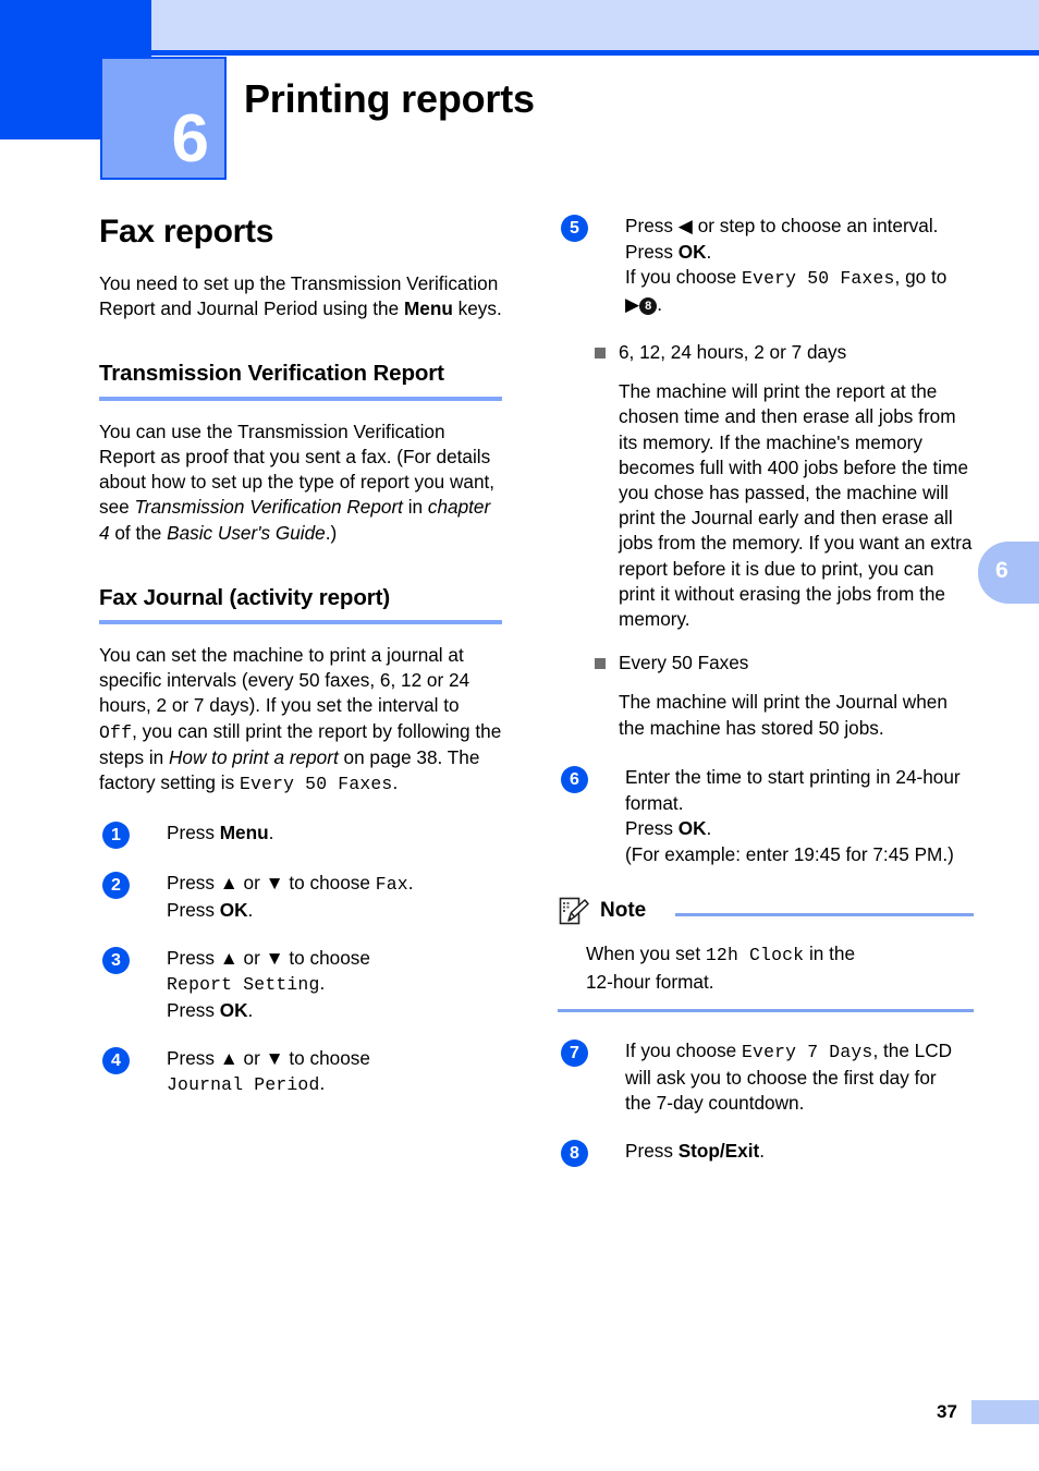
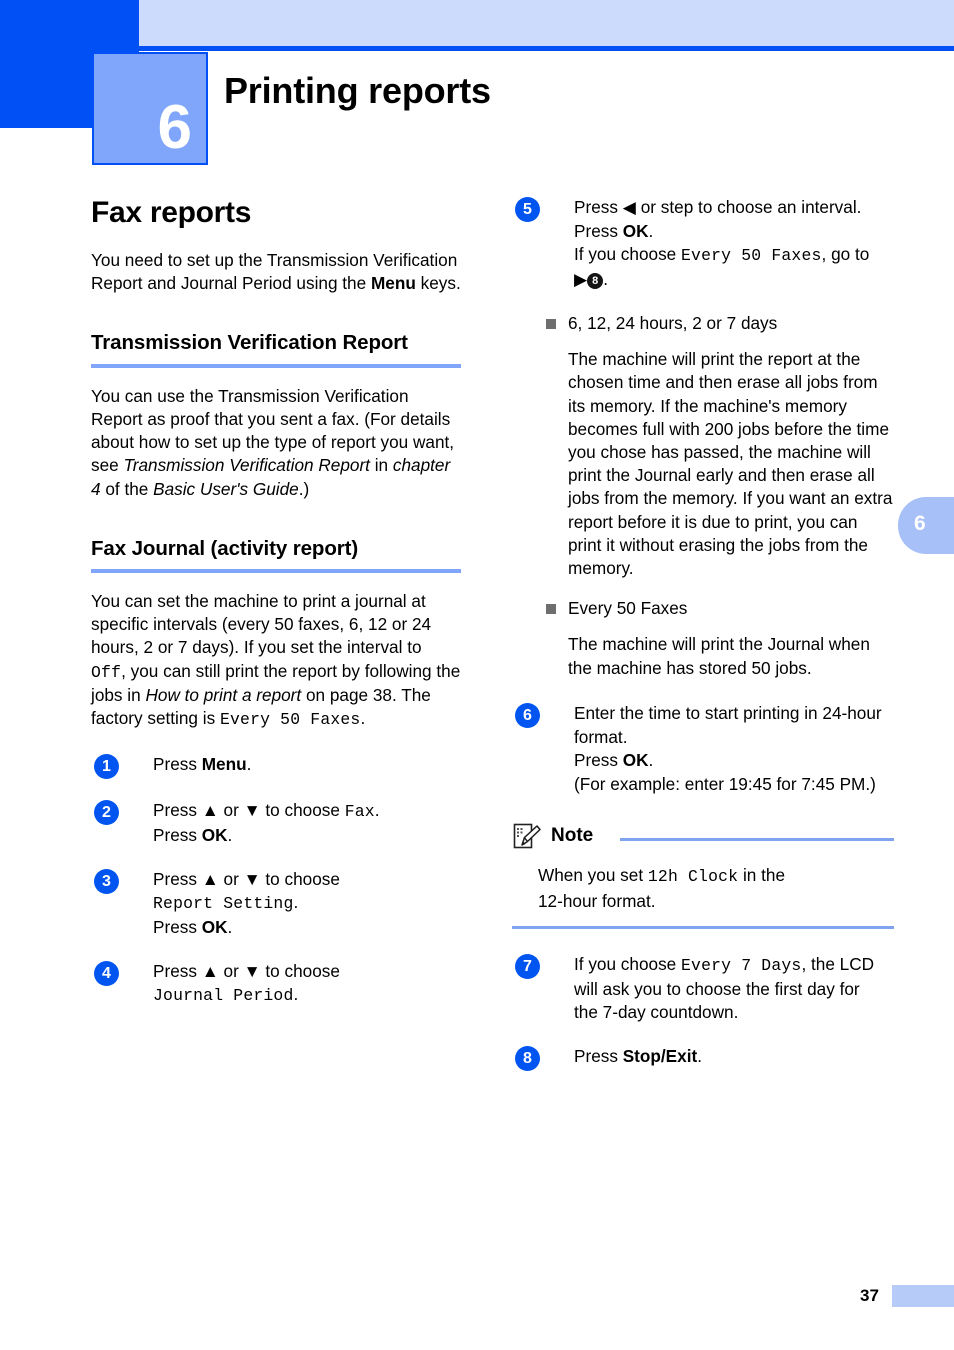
  6
  Printing reports
  6
  Fax reports
  You need to set up the Transmission Verification Report and Journal Period using the Menu keys.
  Transmission Verification Report
  You can use the Transmission Verification Report as proof that you sent a fax. (For details about how to set up the type of report you want, see Transmission Verification Report in chapter 4 of the Basic User's Guide.)
  Fax Journal (activity report)
- You can set the machine to print a journal at specific intervals (every 50 faxes, 6, 12 or 24 hours, 2 or 7 days). If you set the interval to Off, you can still print the report by following the steps in How to print a report on page 38. The factory setting is Every 50 Faxes.
+ You can set the machine to print a journal at specific intervals (every 50 faxes, 6, 12 or 24 hours, 2 or 7 days). If you set the interval to Off, you can still print the report by following the jobs in How to print a report on page 38. The factory setting is Every 50 Faxes.
  1
  Press Menu.
  2
  Press ▲ or ▼ to choose Fax.
  Press OK.
  3
  Press ▲ or ▼ to choose
  Report Setting.
  Press OK.
  4
  Press ▲ or ▼ to choose
  Journal Period.
  5
  Press ◀ or step to choose an interval.
  Press OK.
  If you choose Every 50 Faxes, go to
  ▶ 8 .
  6, 12, 24 hours, 2 or 7 days
- The machine will print the report at the chosen time and then erase all jobs from its memory. If the machine's memory becomes full with 400 jobs before the time you chose has passed, the machine will print the Journal early and then erase all jobs from the memory. If you want an extra report before it is due to print, you can print it without erasing the jobs from the memory.
+ The machine will print the report at the chosen time and then erase all jobs from its memory. If the machine's memory becomes full with 200 jobs before the time you chose has passed, the machine will print the Journal early and then erase all jobs from the memory. If you want an extra report before it is due to print, you can print it without erasing the jobs from the memory.
  Every 50 Faxes
  The machine will print the Journal when the machine has stored 50 jobs.
  6
  Enter the time to start printing in 24-hour
  format.
  Press OK.
  (For example: enter 19:45 for 7:45 PM.)
  Note
  When you set 12h Clock in the
  12-hour format.
  7
  If you choose Every 7 Days, the LCD
  will ask you to choose the first day for
  the 7-day countdown.
  8
  Press Stop/Exit.
  37
